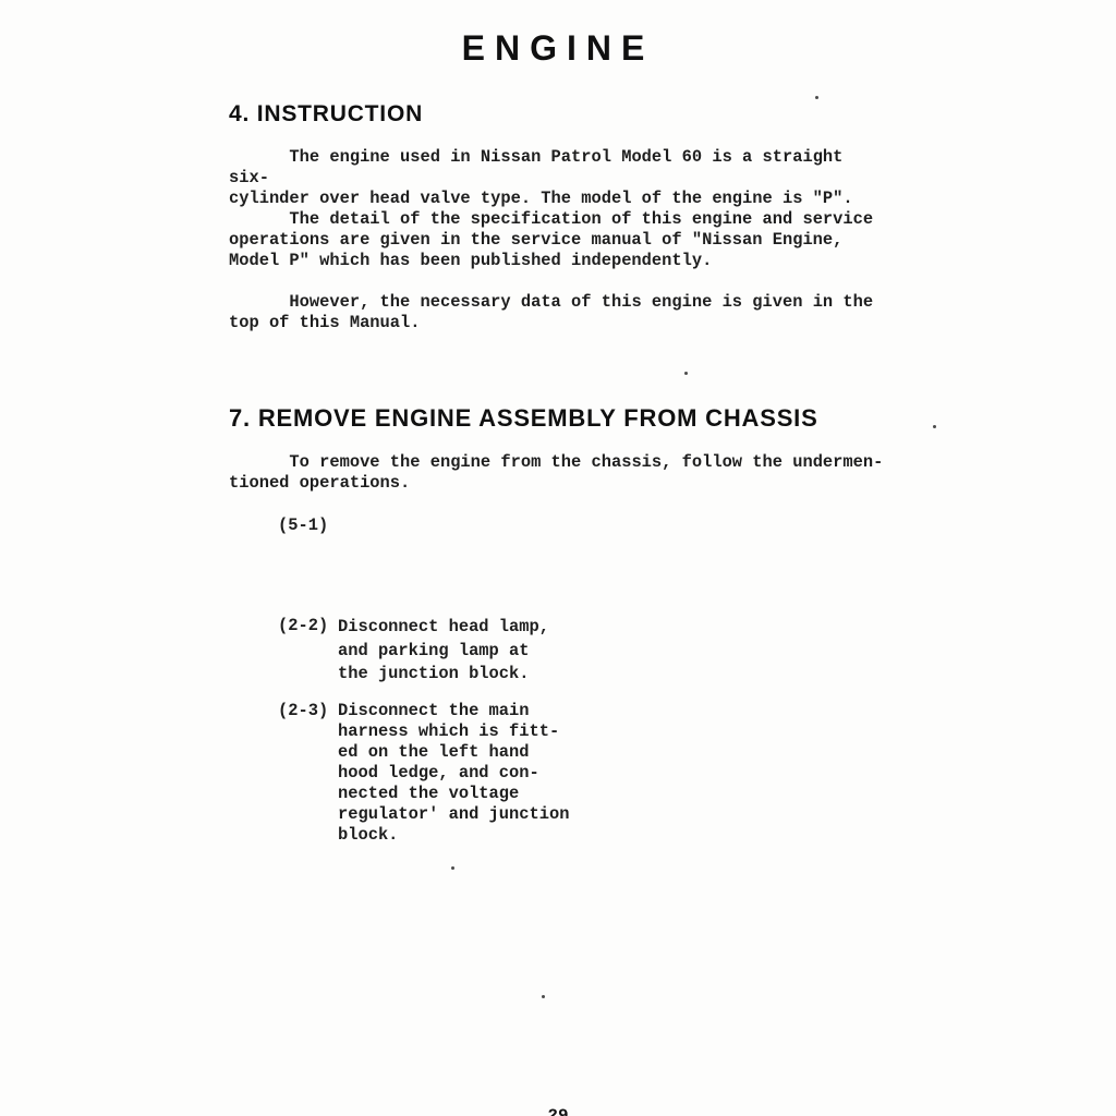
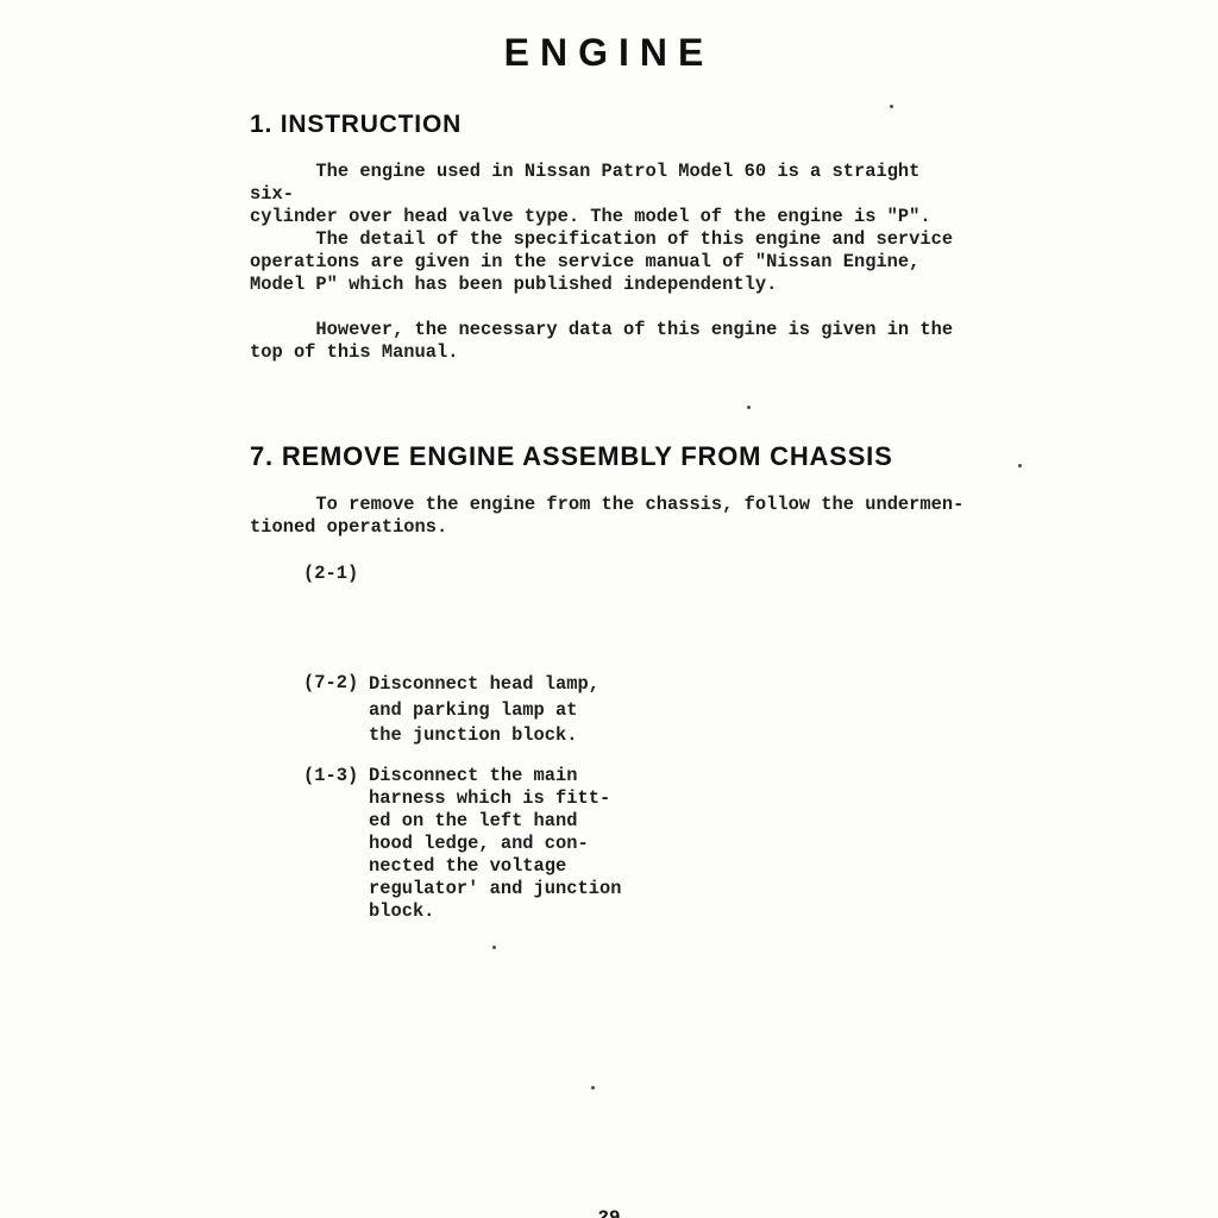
  ENGINE
- 4. INSTRUCTION
+ 1. INSTRUCTION
  The engine used in Nissan Patrol Model 60 is a straight six-
  cylinder over head valve type. The model of the engine is "P".
  The detail of the specification of this engine and service
  operations are given in the service manual of "Nissan Engine,
  Model P" which has been published independently.
  However, the necessary data of this engine is given in the
  top of this Manual.
  7. REMOVE ENGINE ASSEMBLY FROM CHASSIS
  To remove the engine from the chassis, follow the undermen-
  tioned operations.
- (5-1)
+ (2-1)
- (2-2)
+ (7-2)
  Disconnect head lamp,
  and parking lamp at
  the junction block.
- (2-3)
+ (1-3)
  Disconnect the main
  harness which is fitt-
  ed on the left hand
  hood ledge, and con-
  nected the voltage
  regulator' and junction
  block.
